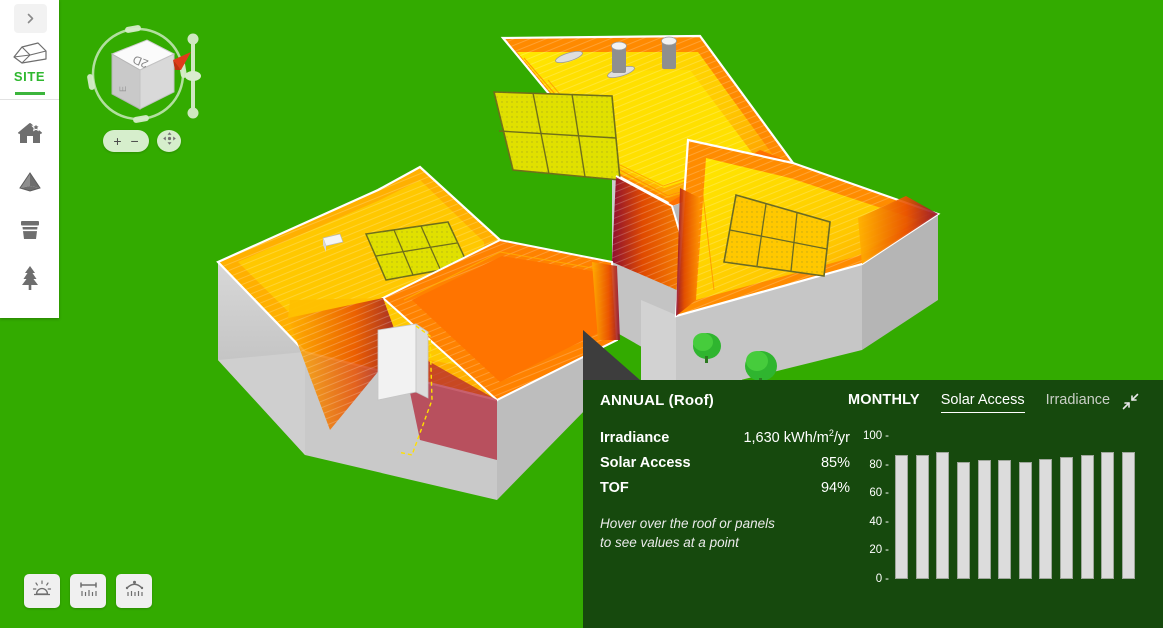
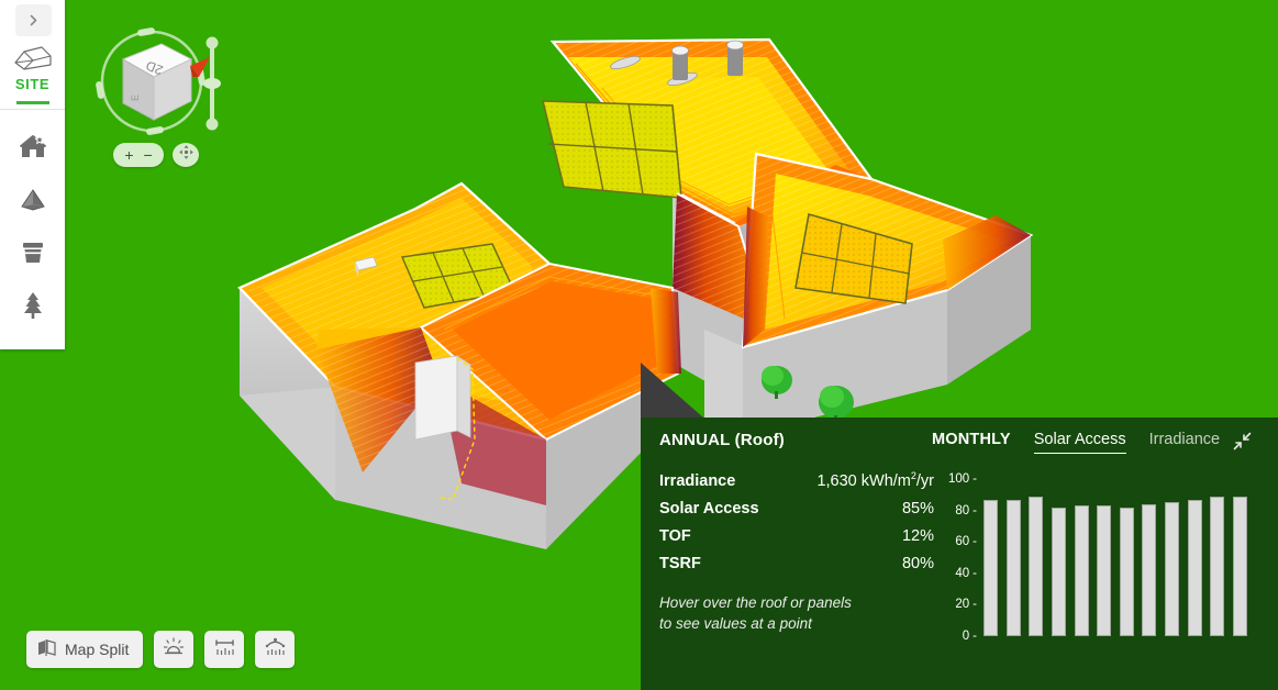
  SITE
  +
  −
+ Map Split
  ANNUAL (Roof)
  Irradiance
  1,630 kWh/m2/yr
  Solar Access
  85%
  TOF
- 94%
+ 12%
+ TSRF
+ 80%
  Hover over the roof or panels
  to see values at a point
  MONTHLY
  Solar Access
  Irradiance
  100 -
  80 -
  60 -
  40 -
  20 -
  0 -
